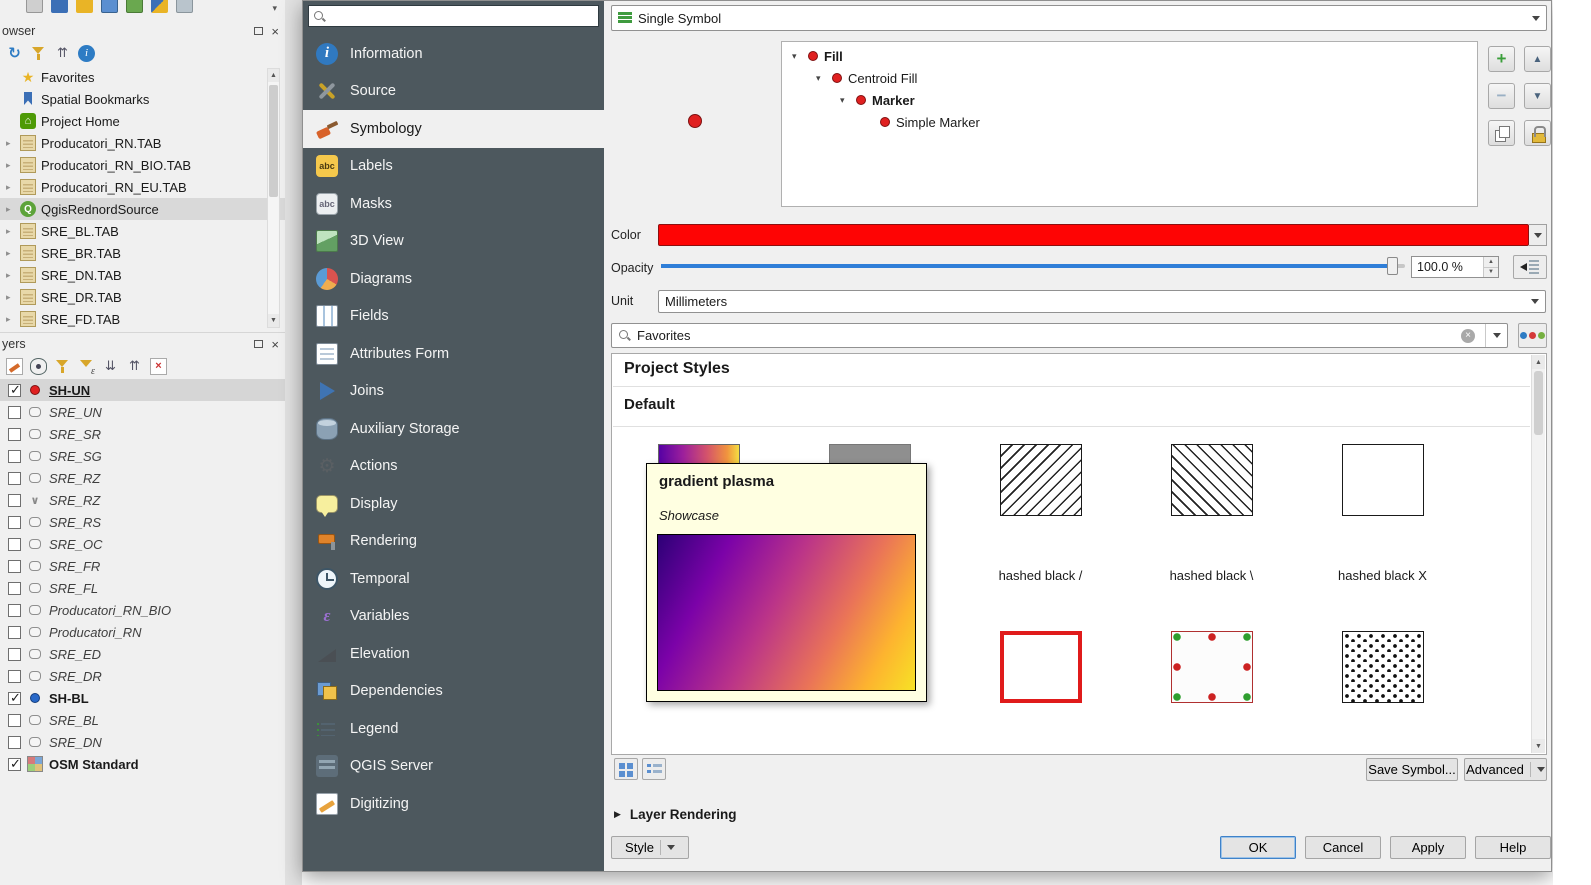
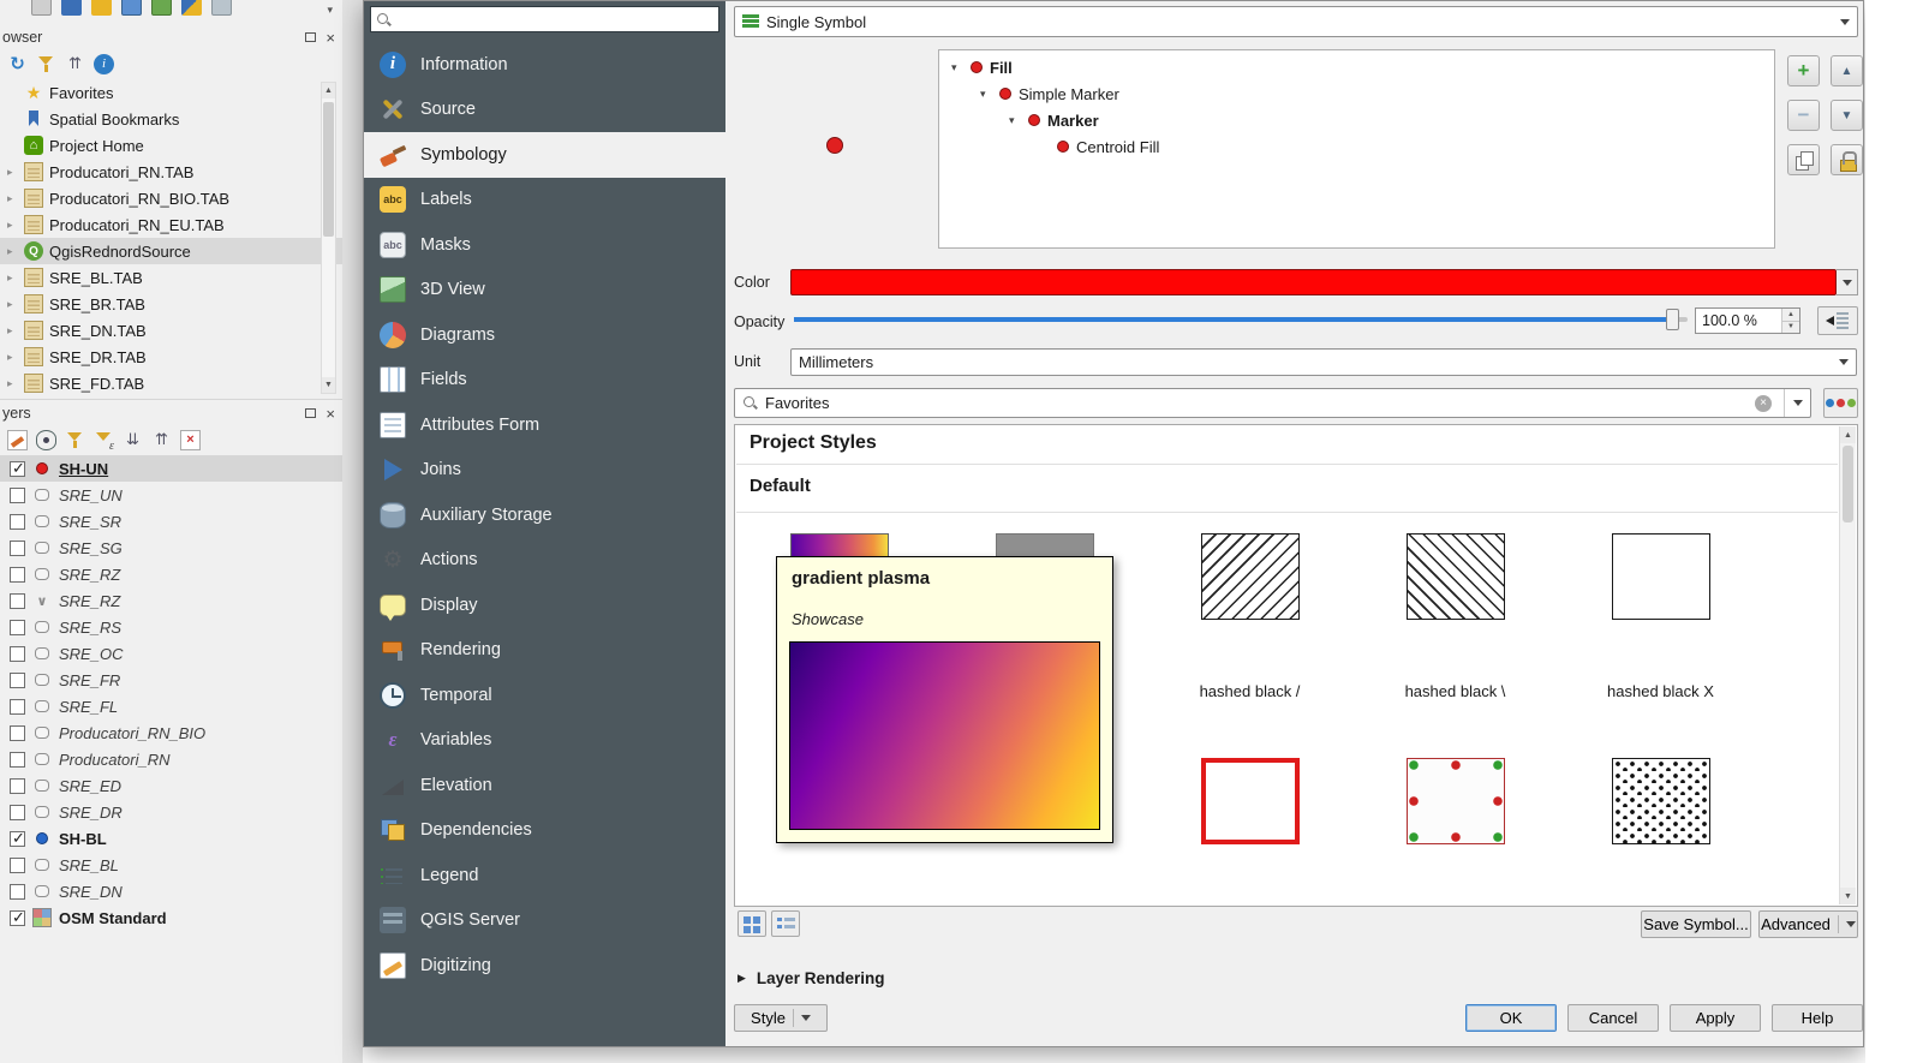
  ▾
  owser
  ×
  Favorites
  Spatial Bookmarks
  Project Home
  ▸
  Producatori_RN.TAB
  ▸
  Producatori_RN_BIO.TAB
  ▸
  Producatori_RN_EU.TAB
  ▸
  QgisRednordSource
  ▸
  SRE_BL.TAB
  ▸
  SRE_BR.TAB
  ▸
  SRE_DN.TAB
  ▸
  SRE_DR.TAB
  ▸
  SRE_FD.TAB
  yers
  ×
  SH-UN
  SRE_UN
  SRE_SR
  SRE_SG
  SRE_RZ
  SRE_RZ
  SRE_RS
  SRE_OC
  SRE_FR
  SRE_FL
  Producatori_RN_BIO
  Producatori_RN
  SRE_ED
  SRE_DR
  SH-BL
  SRE_BL
  SRE_DN
  OSM Standard
  Information
  Source
  Symbology
  Labels
  Masks
  3D View
  Diagrams
  Fields
  Attributes Form
  Joins
  Auxiliary Storage
  Actions
  Display
  Rendering
  Temporal
  Variables
  Elevation
  Dependencies
  Legend
  QGIS Server
  Digitizing
  Single Symbol
  ▾
  Fill
  ▾
- Centroid Fill
+ Simple Marker
  ▾
  Marker
- Simple Marker
+ Centroid Fill
  +
  ▲
  −
  ▼
  Color
  Opacity
  100.0 %
  Unit
  Millimeters
  Favorites
  ×
  Project Styles
  Default
  hashed black /
  hashed black \
  hashed black X
  gradient plasma
  Showcase
  Save Symbol...
  Advanced
  ▶
  Layer Rendering
  Style
  OK
  Cancel
  Apply
  Help
